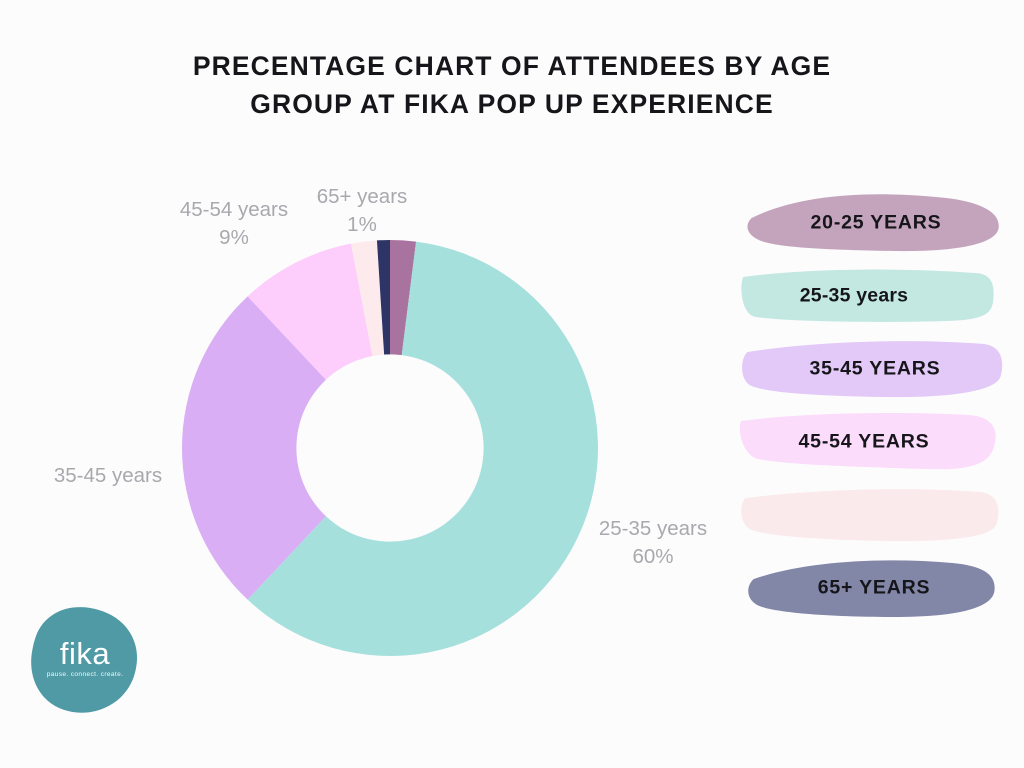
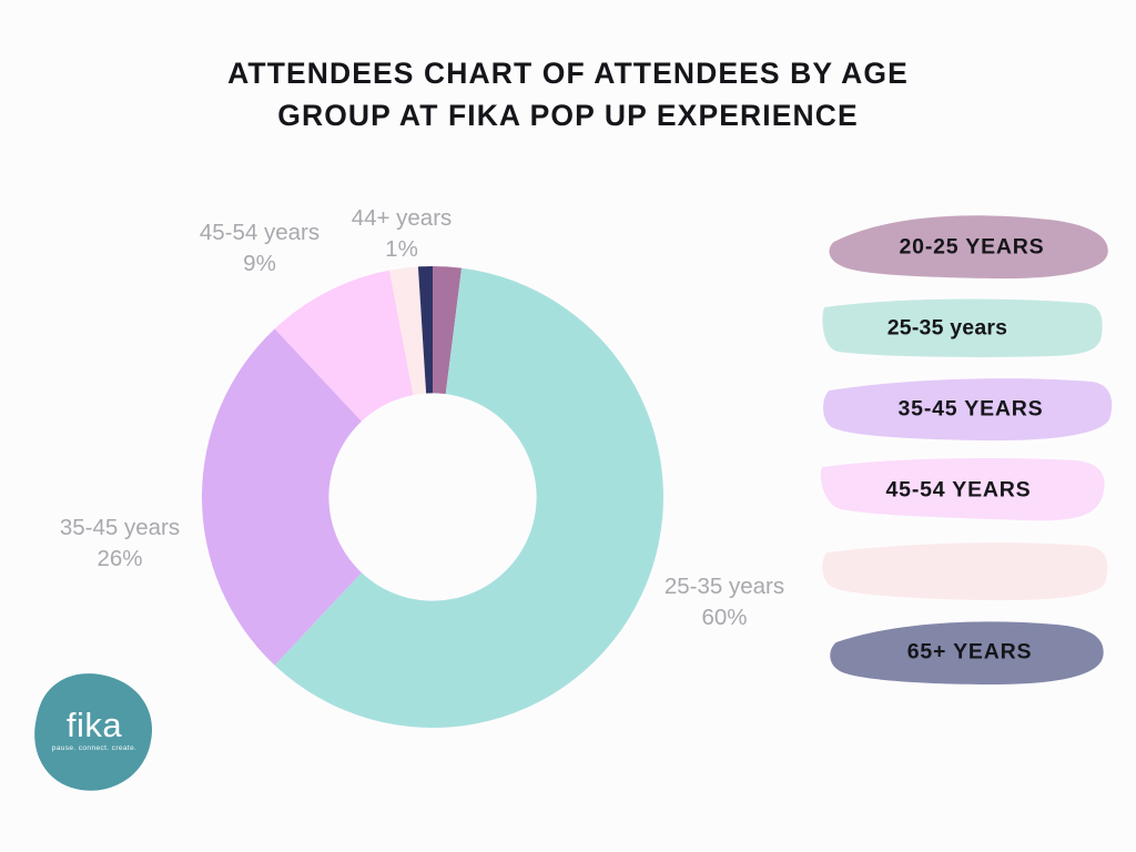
- PRECENTAGE CHART OF ATTENDEES BY AGE
+ ATTENDEES CHART OF ATTENDEES BY AGE
  GROUP AT FIKA POP UP EXPERIENCE
  45-54 years
  9%
- 65+ years
+ 44+ years
  1%
  35-45 years
+ 26%
  25-35 years
  60%
  20-25 YEARS
  25-35 years
  35-45 YEARS
  45-54 YEARS
  65+ YEARS
  fika
